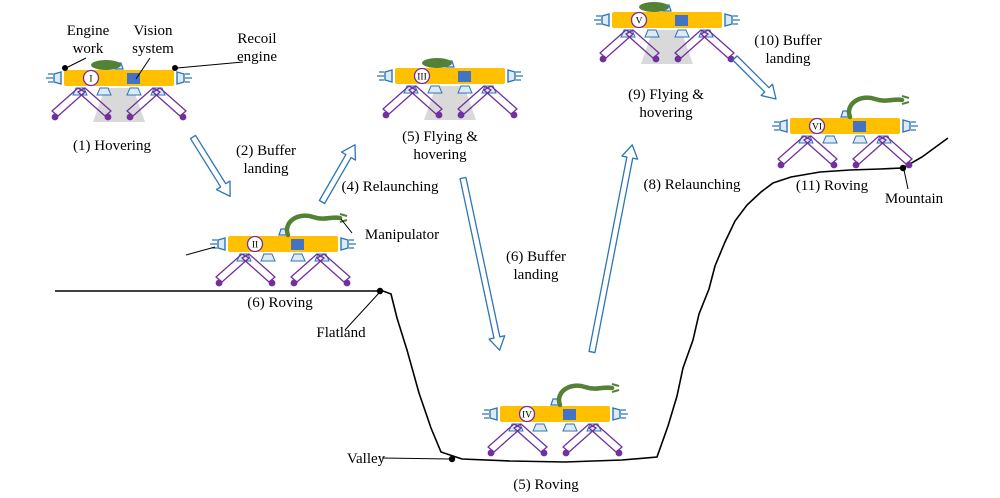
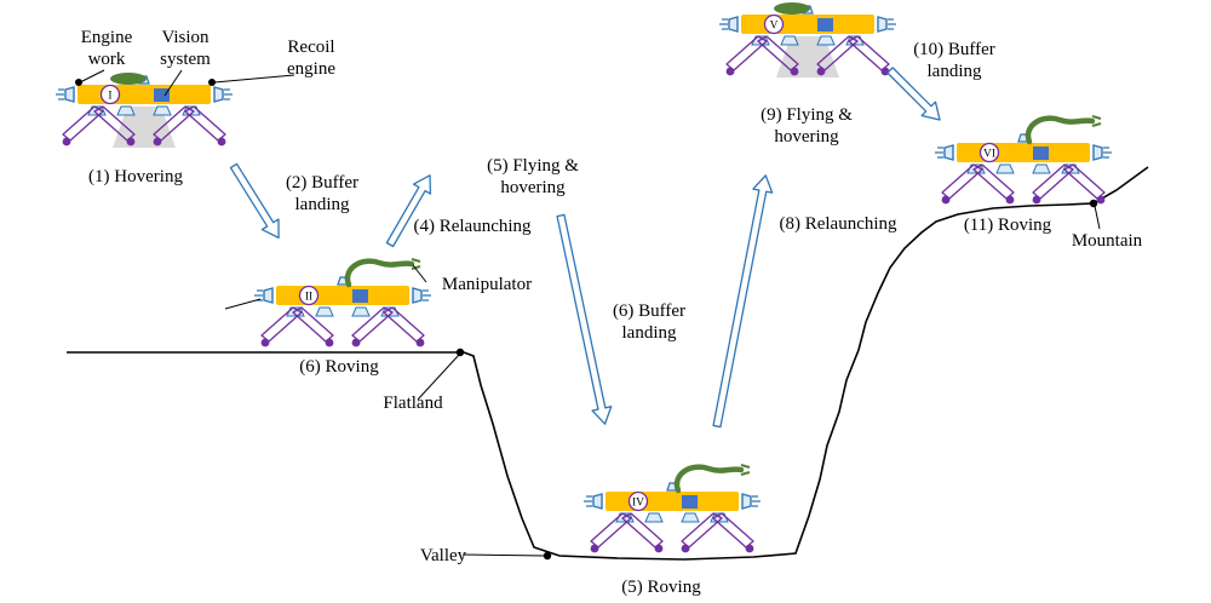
  I
  II
- III
  IV
  V
  VI
  Engine work
  Vision system
  Recoil engine
  (1) Hovering
  (2) Buffer landing
  Manipulator
  (6) Roving
  (4) Relaunching
  (5) Flying & hovering
  (6) Buffer landing
  Flatland
  (5) Roving
  Valley
  (8) Relaunching
  (9) Flying & hovering
  (10) Buffer landing
  (11) Roving
  Mountain
